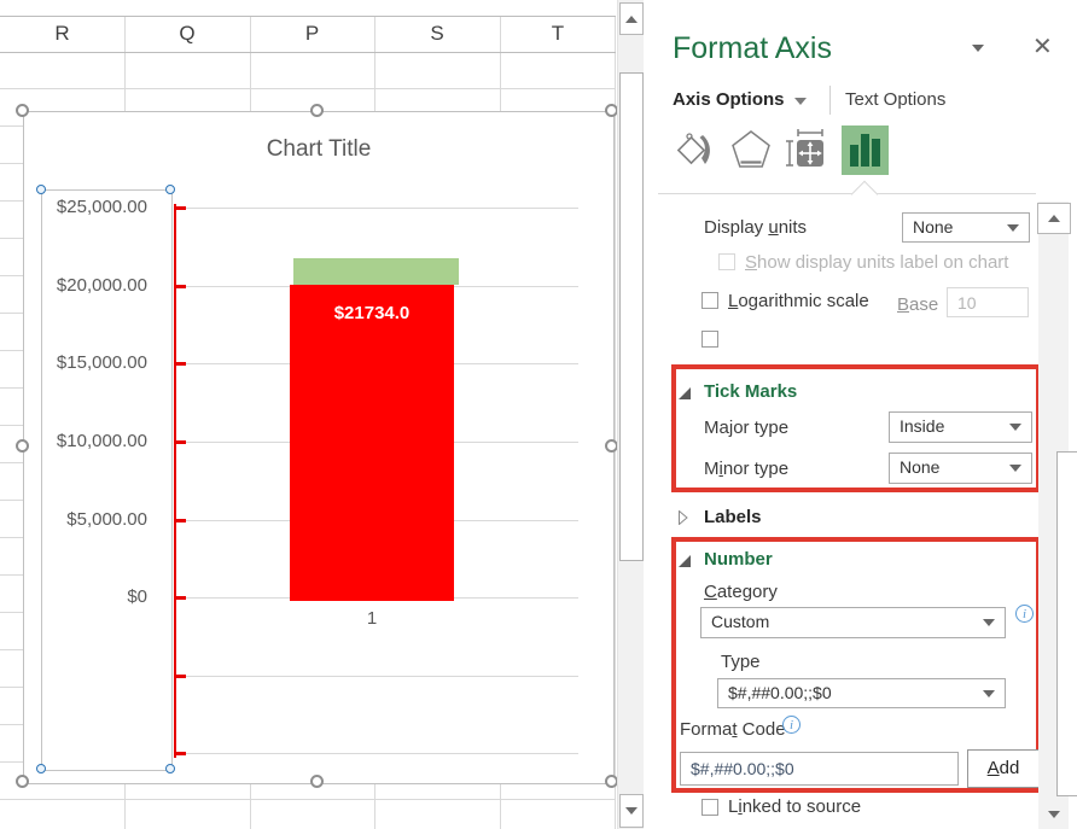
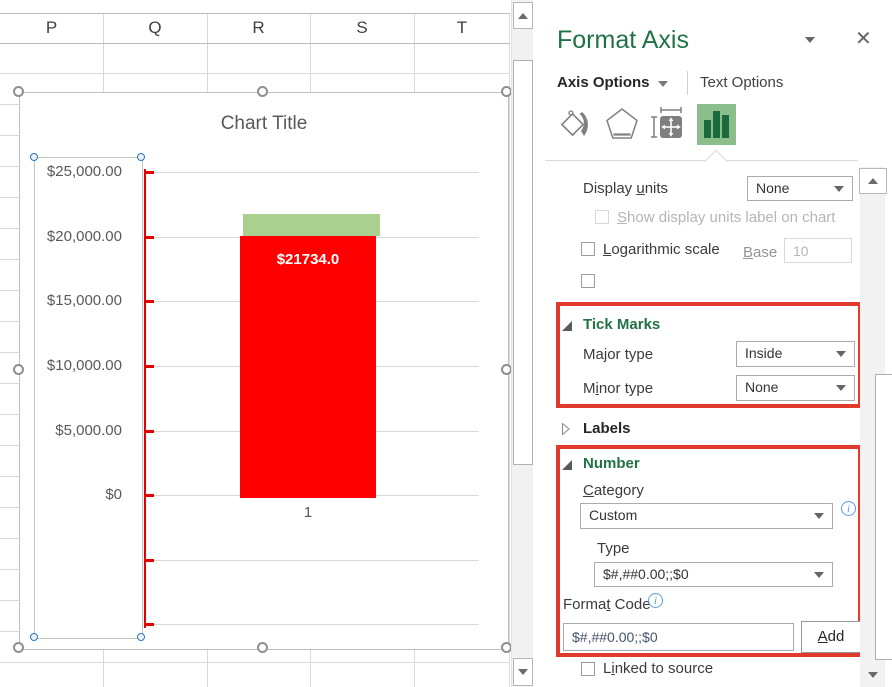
- R
+ P
  Q
- P
+ R
  S
  T
  Chart Title
  $25,000.00
  $20,000.00
  $15,000.00
  $10,000.00
  $5,000.00
  $0
  $21734.0
  1
  Format Axis
  ✕
  Axis Options
  Text Options
  Display units
  None
  Show display units label on chart
  Logarithmic scale
  Base
  10
  Tick Marks
  Major type
  Inside
  Minor type
  None
  Labels
  Number
  Category
  Custom
  i
  Type
  $#,##0.00;;$0
  Format Code
  i
  $#,##0.00;;$0
  Add
  Linked to source
